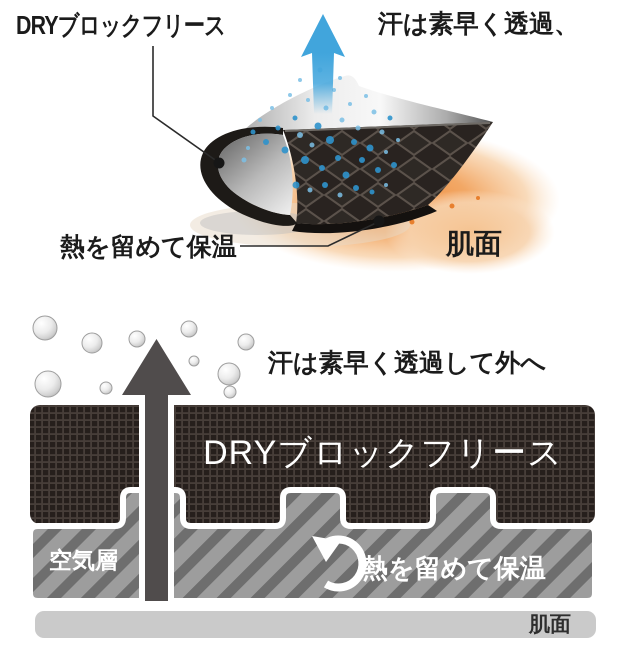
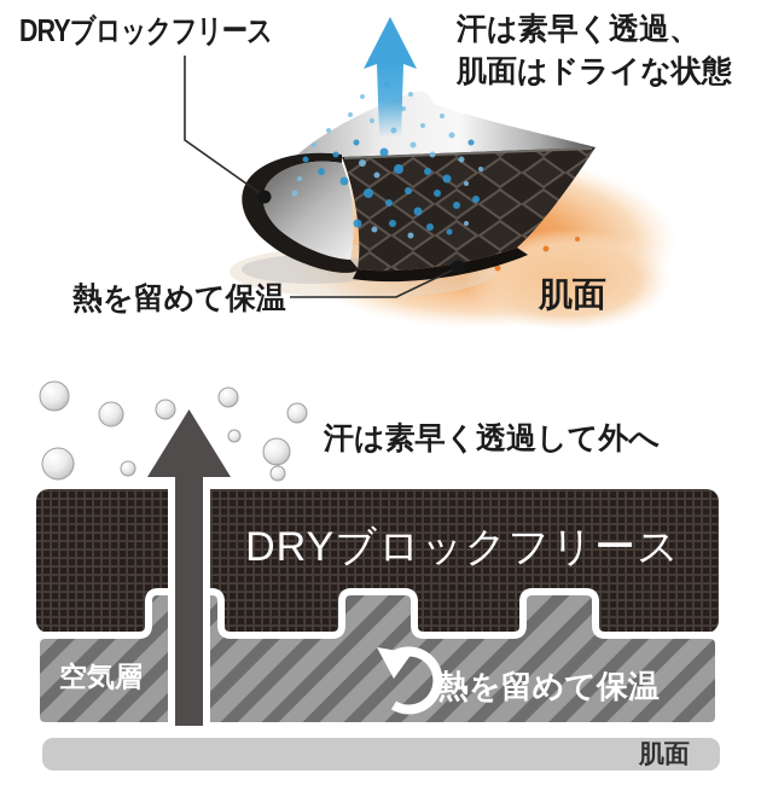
  DRYブロックフリース
  汗は素早く透過、
+ 肌面はドライな状態
  熱を留めて保温
  肌面
  汗は素早く透過して外へ
  DRYブロックフリース
  空気層
  熱を留めて保温
  肌面
